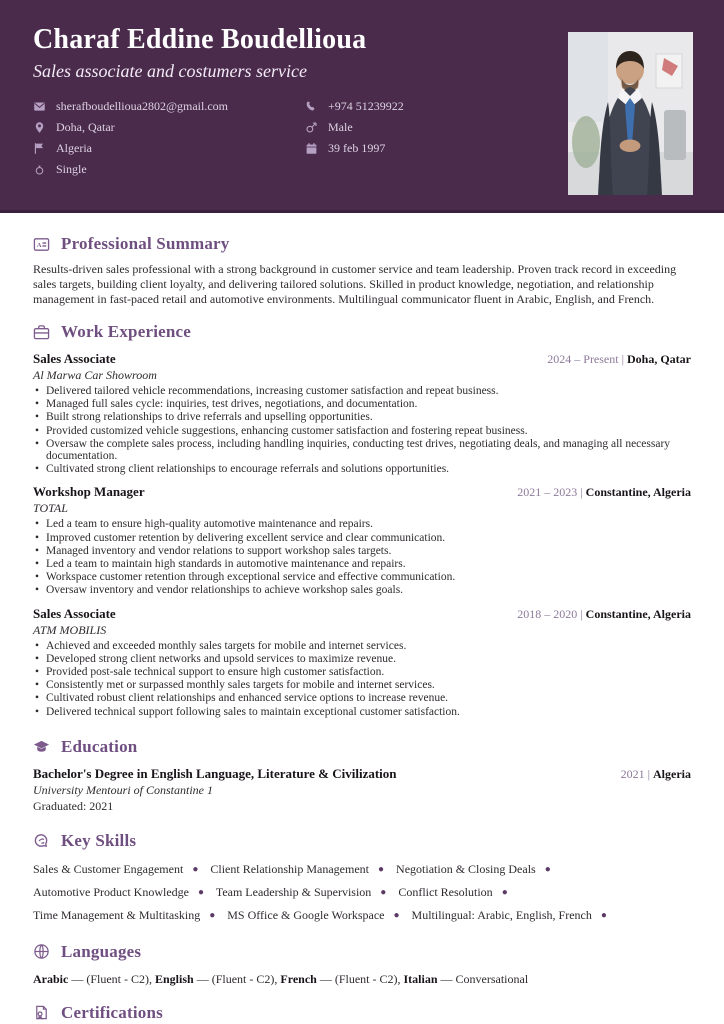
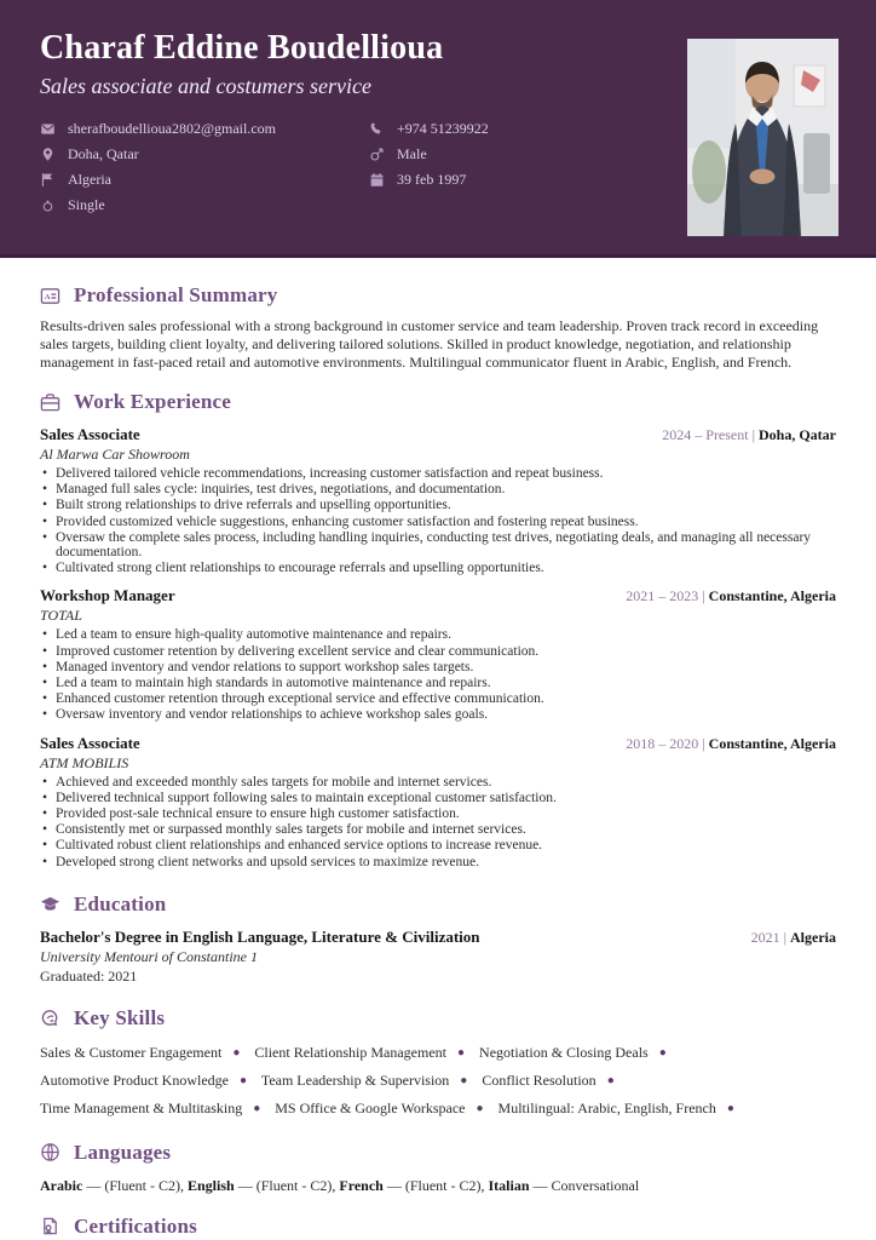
  Charaf Eddine Boudellioua
  Sales associate and costumers service
  sherafboudellioua2802@gmail.com
  Doha, Qatar
  Algeria
  Single
  +974 51239922
  Male
  39 feb 1997
  Professional Summary
  Results-driven sales professional with a strong background in customer service and team leadership. Proven track record in exceeding sales targets, building client loyalty, and delivering tailored solutions. Skilled in product knowledge, negotiation, and relationship management in fast-paced retail and automotive environments. Multilingual communicator fluent in Arabic, English, and French.
  Work Experience
  Sales Associate
  2024 – Present | Doha, Qatar
  Al Marwa Car Showroom
  Delivered tailored vehicle recommendations, increasing customer satisfaction and repeat business.
  Managed full sales cycle: inquiries, test drives, negotiations, and documentation.
  Built strong relationships to drive referrals and upselling opportunities.
  Provided customized vehicle suggestions, enhancing customer satisfaction and fostering repeat business.
  Oversaw the complete sales process, including handling inquiries, conducting test drives, negotiating deals, and managing all necessary documentation.
- Cultivated strong client relationships to encourage referrals and solutions opportunities.
+ Cultivated strong client relationships to encourage referrals and upselling opportunities.
  Workshop Manager
  2021 – 2023 | Constantine, Algeria
  TOTAL
  Led a team to ensure high-quality automotive maintenance and repairs.
  Improved customer retention by delivering excellent service and clear communication.
  Managed inventory and vendor relations to support workshop sales targets.
  Led a team to maintain high standards in automotive maintenance and repairs.
- Workspace customer retention through exceptional service and effective communication.
+ Enhanced customer retention through exceptional service and effective communication.
  Oversaw inventory and vendor relationships to achieve workshop sales goals.
  Sales Associate
  2018 – 2020 | Constantine, Algeria
  ATM MOBILIS
  Achieved and exceeded monthly sales targets for mobile and internet services.
- Developed strong client networks and upsold services to maximize revenue.
+ Delivered technical support following sales to maintain exceptional customer satisfaction.
- Provided post-sale technical support to ensure high customer satisfaction.
+ Provided post-sale technical ensure to ensure high customer satisfaction.
  Consistently met or surpassed monthly sales targets for mobile and internet services.
  Cultivated robust client relationships and enhanced service options to increase revenue.
- Delivered technical support following sales to maintain exceptional customer satisfaction.
+ Developed strong client networks and upsold services to maximize revenue.
  Education
  Bachelor's Degree in English Language, Literature & Civilization
  2021 | Algeria
  University Mentouri of Constantine 1
  Graduated: 2021
  Key Skills
  Sales & Customer Engagement ● Client Relationship Management ● Negotiation & Closing Deals ● Automotive Product Knowledge ● Team Leadership & Supervision ● Conflict Resolution ● Time Management & Multitasking ● MS Office & Google Workspace ● Multilingual: Arabic, English, French ●
  Languages
  Arabic — (Fluent - C2), English — (Fluent - C2), French — (Fluent - C2), Italian — Conversational
  Certifications
